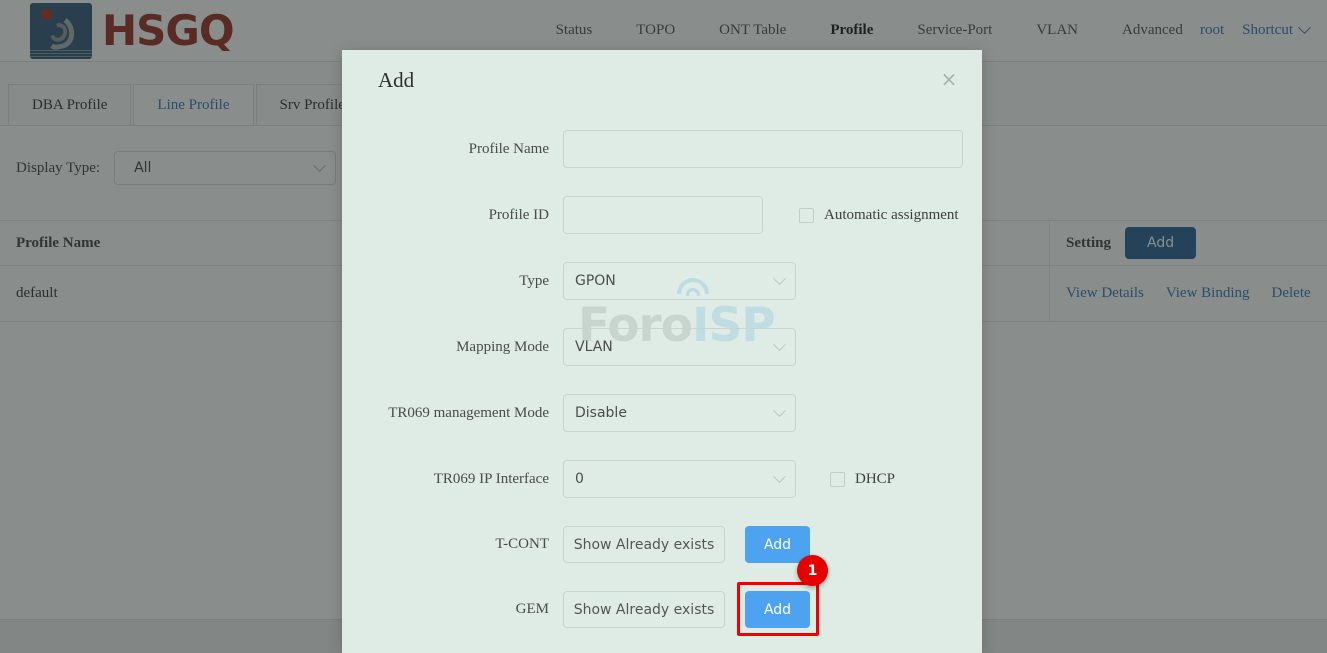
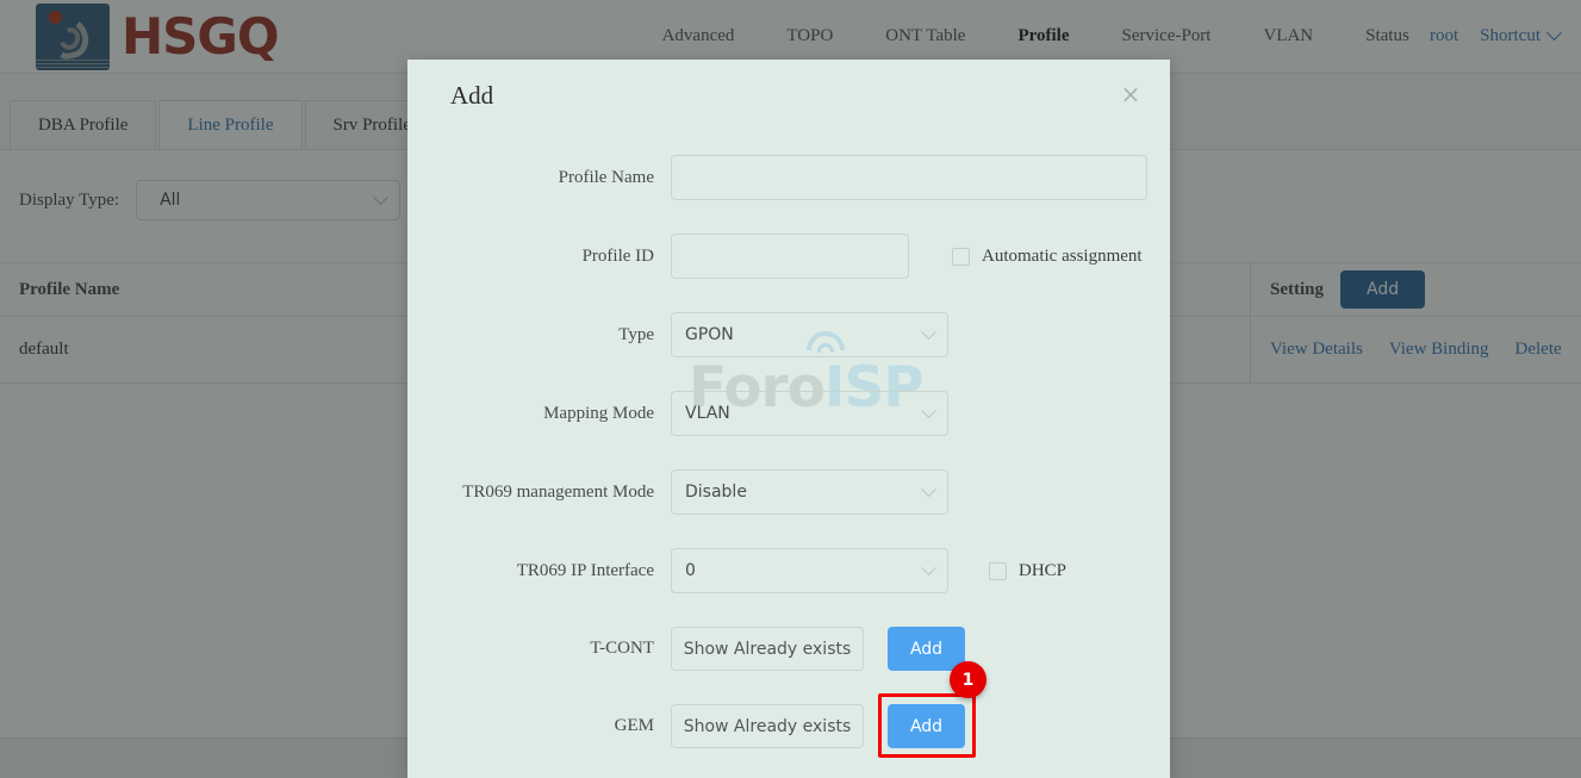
  HSGQ
- Status
+ Advanced
  TOPO
  ONT Table
  Profile
  Service-Port
  VLAN
- Advanced
+ Status
  root
  Shortcut
  DBA Profile
  Line Profile
  Srv Profil
  Display Type:
  All
  Profile Name
  Setting
  Add
  default
  View Details
  View Binding
  Delete
  ForoISP
  Add
  ×
  Profile Name
  Profile ID
  Automatic assignment
  Type
  GPON
  Mapping Mode
  VLAN
  TR069 management Mode
  Disable
  TR069 IP Interface
  0
  DHCP
  T-CONT
  Show Already exists
  Add
  GEM
  Show Already exists
  Add
  1
